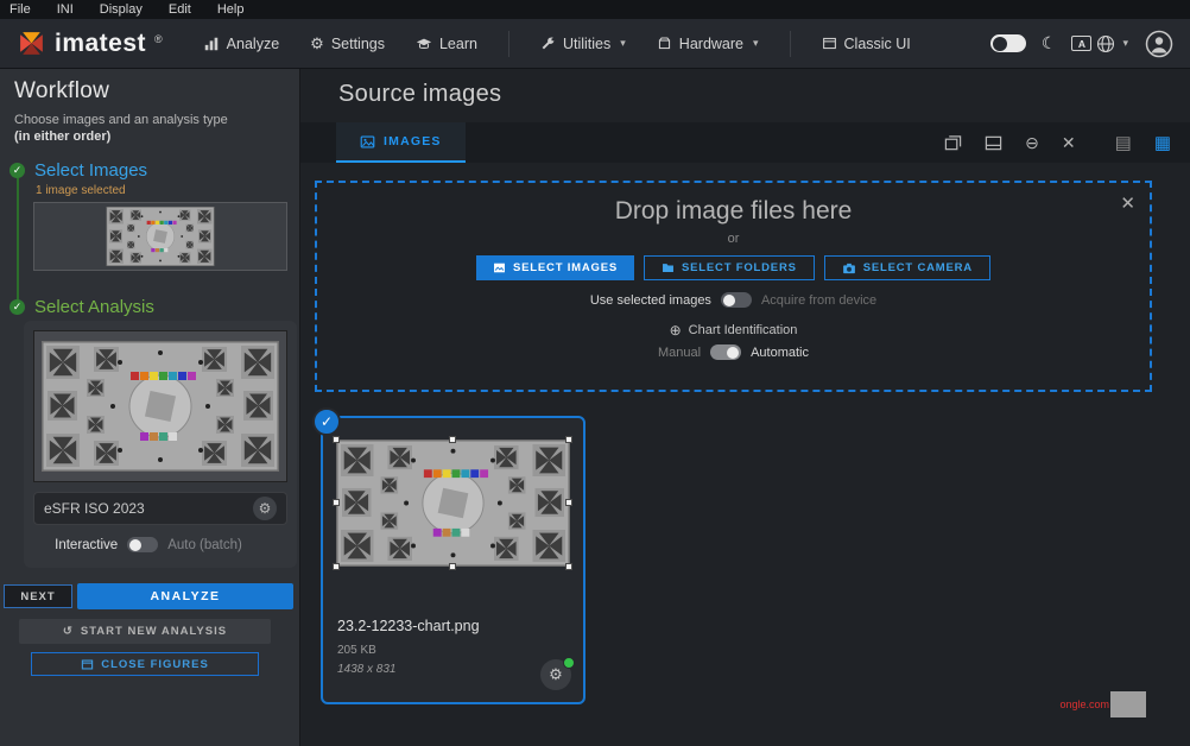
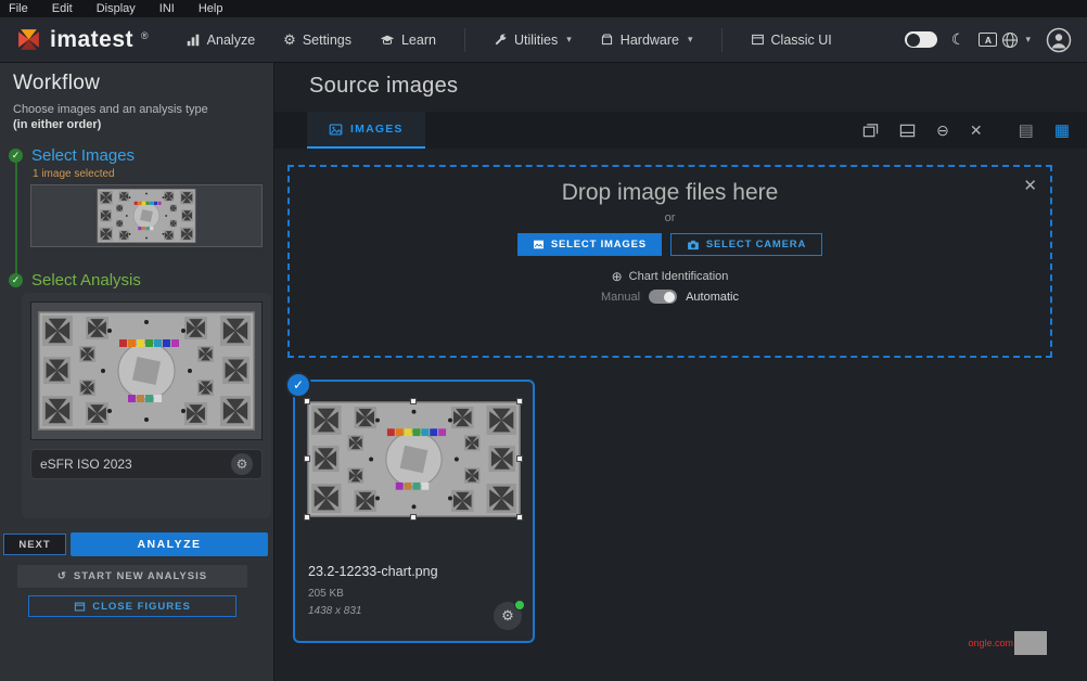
  File
- INI
+ Edit
  Display
- Edit
+ INI
  Help
  imatest
  ®
  Analyze
  ⚙
  Settings
  Learn
  Utilities
  ▾
  Hardware
  ▾
  Classic UI
  ☾
  A
  ▾
  Workflow
  Choose images and an analysis type
  (in either order)
  ✓
  Select Images
  1 image selected
  ✓
  Select Analysis
  eSFR ISO 2023
  ⚙
- Interactive
- Auto (batch)
  NEXT
  ANALYZE
  ↺
  START NEW ANALYSIS
  CLOSE FIGURES
  Source images
  IMAGES
  ⊖
  ✕
  ▤
  ▦
  ✕
  Drop image files here
  or
  SELECT IMAGES
- SELECT FOLDERS
  SELECT CAMERA
- Use selected images
- Acquire from device
  ⊕
  Chart Identification
  Manual
  Automatic
  ✓
  23.2-12233-chart.png
  205 KB
  1438 x 831
  ⚙
  ongle.com
